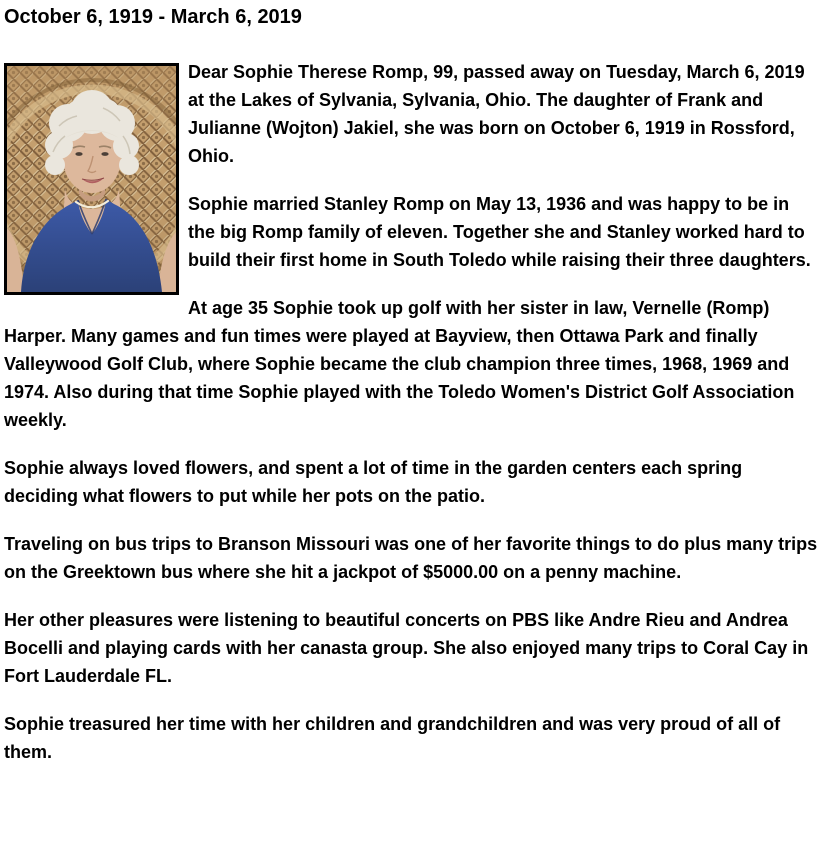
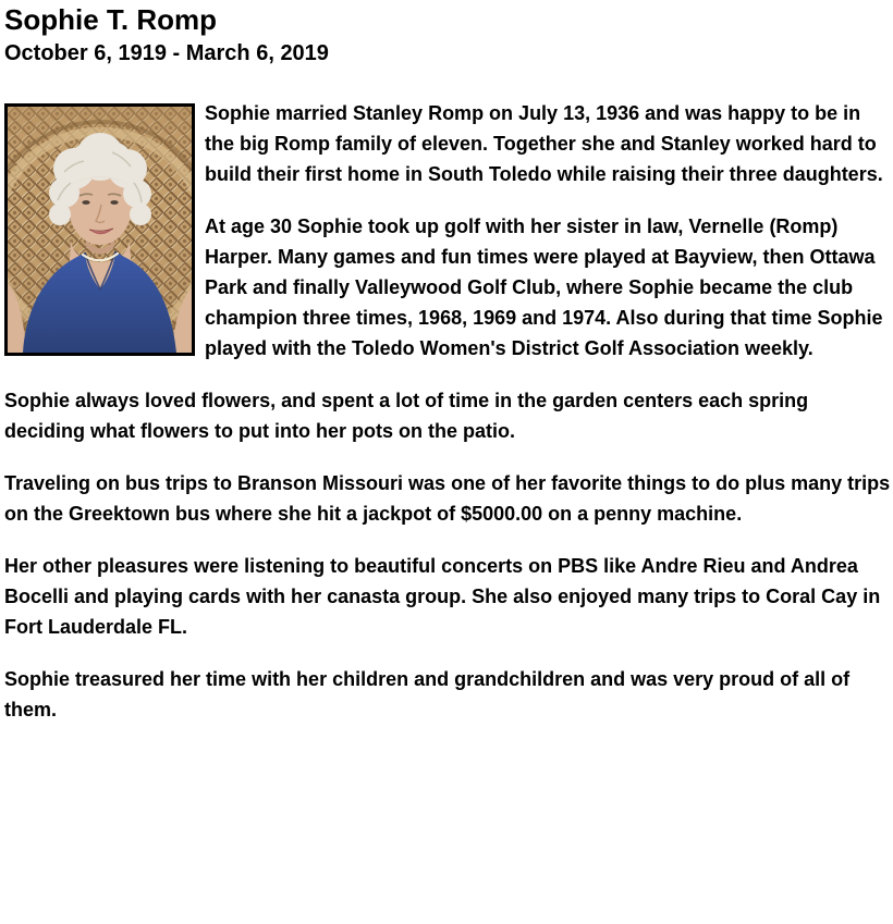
+ Sophie T. Romp
  October 6, 1919 - March 6, 2019
- Dear Sophie Therese Romp, 99, passed away on Tuesday, March 6, 2019 at the Lakes of Sylvania, Sylvania, Ohio. The daughter of Frank and Julianne (Wojton) Jakiel, she was born on October 6, 1919 in Rossford, Ohio.
- Sophie married Stanley Romp on May 13, 1936 and was happy to be in the big Romp family of eleven. Together she and Stanley worked hard to build their first home in South Toledo while raising their three daughters.
+ Sophie married Stanley Romp on July 13, 1936 and was happy to be in the big Romp family of eleven. Together she and Stanley worked hard to build their first home in South Toledo while raising their three daughters.
- At age 35 Sophie took up golf with her sister in law, Vernelle (Romp) Harper. Many games and fun times were played at Bayview, then Ottawa Park and finally Valleywood Golf Club, where Sophie became the club champion three times, 1968, 1969 and 1974. Also during that time Sophie played with the Toledo Women's District Golf Association weekly.
+ At age 30 Sophie took up golf with her sister in law, Vernelle (Romp) Harper. Many games and fun times were played at Bayview, then Ottawa Park and finally Valleywood Golf Club, where Sophie became the club champion three times, 1968, 1969 and 1974. Also during that time Sophie played with the Toledo Women's District Golf Association weekly.
- Sophie always loved flowers, and spent a lot of time in the garden centers each spring deciding what flowers to put while her pots on the patio.
+ Sophie always loved flowers, and spent a lot of time in the garden centers each spring deciding what flowers to put into her pots on the patio.
  Traveling on bus trips to Branson Missouri was one of her favorite things to do plus many trips on the Greektown bus where she hit a jackpot of $5000.00 on a penny machine.
  Her other pleasures were listening to beautiful concerts on PBS like Andre Rieu and Andrea Bocelli and playing cards with her canasta group. She also enjoyed many trips to Coral Cay in Fort Lauderdale FL.
  Sophie treasured her time with her children and grandchildren and was very proud of all of them.
